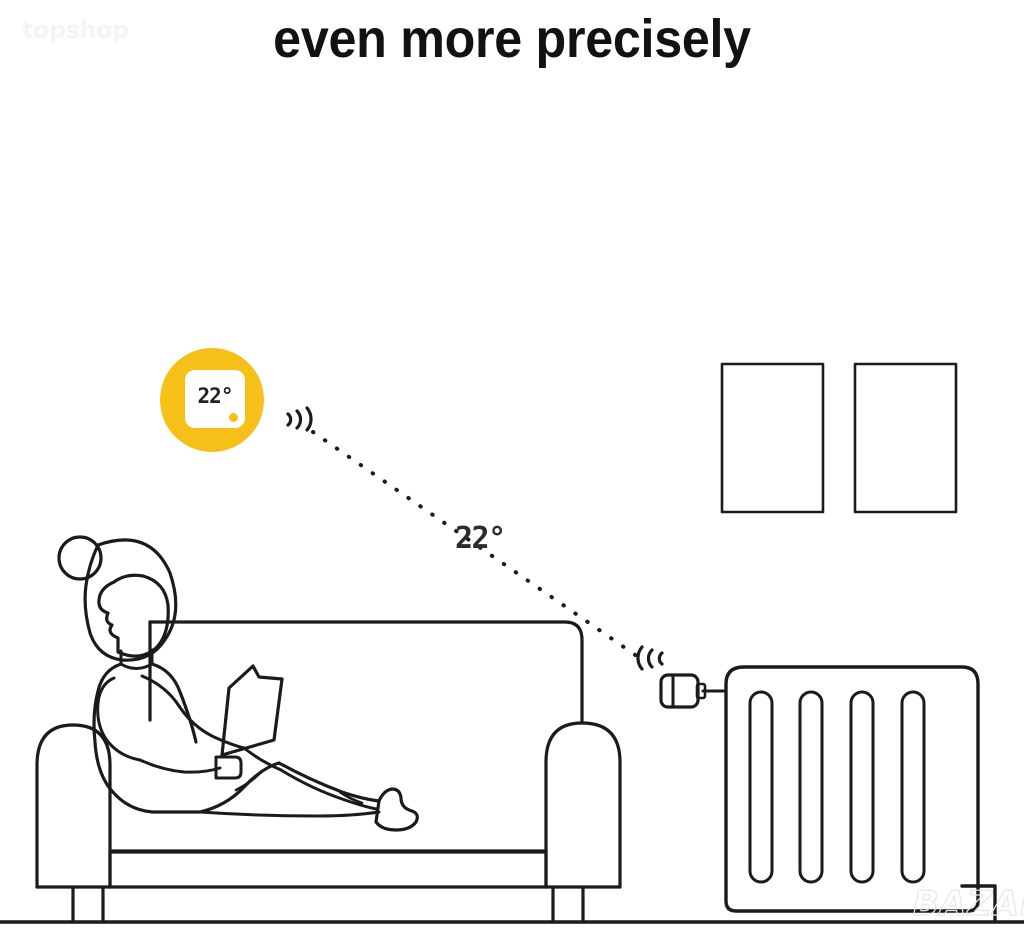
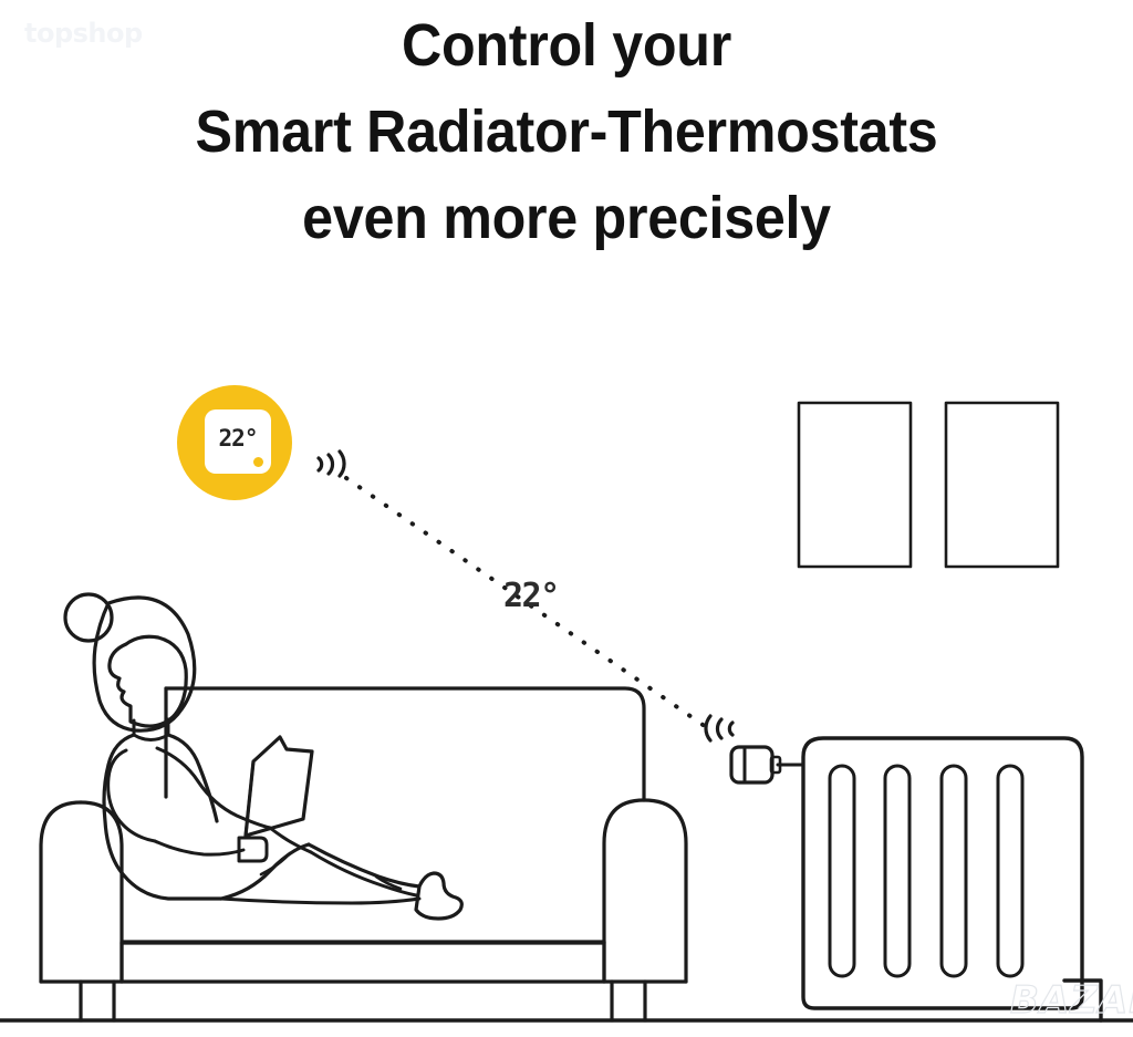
+ Control your
+ Smart Radiator-Thermostats
  even more precisely
  22°
  22°
  BAZA
